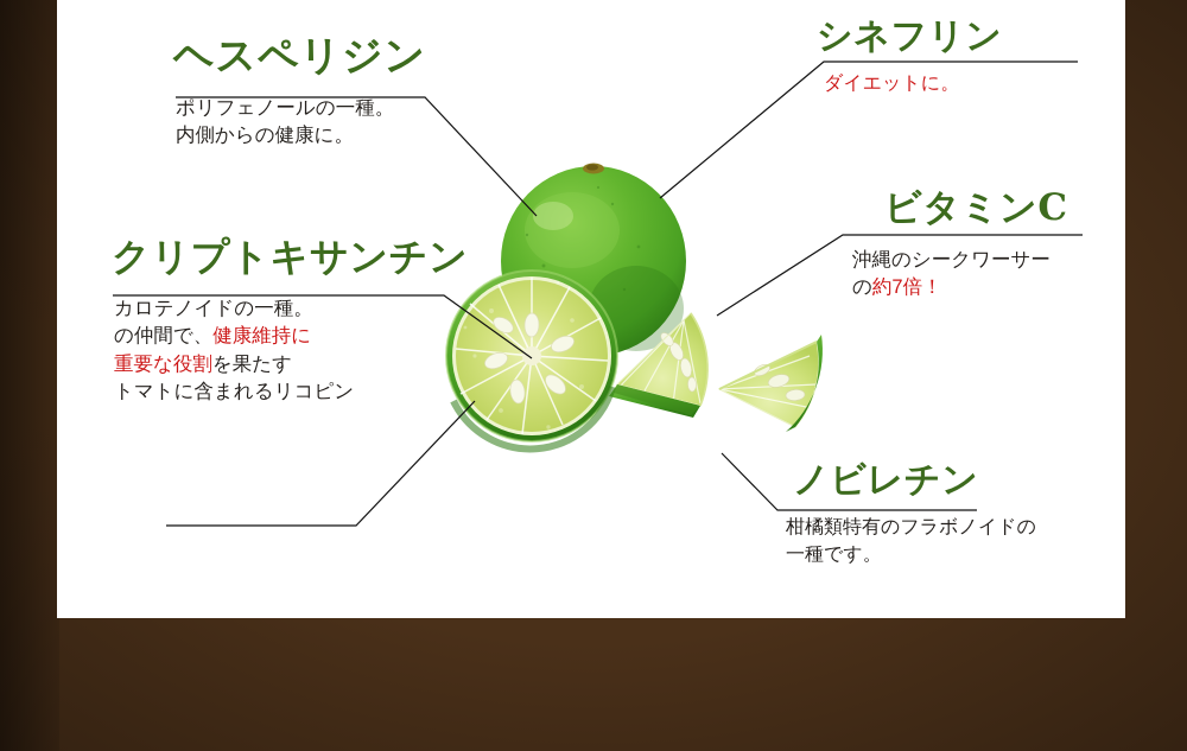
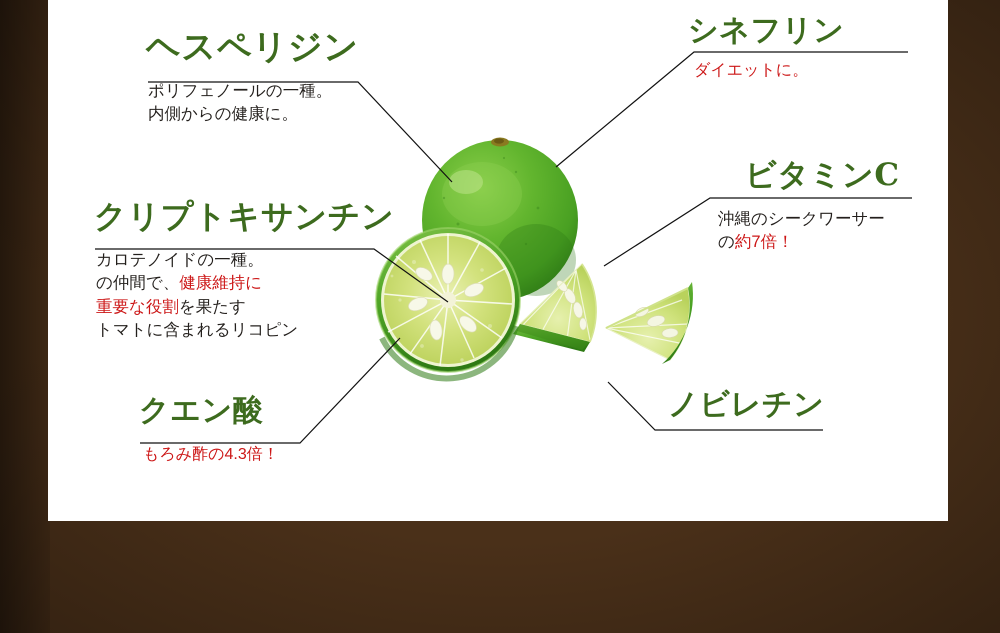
  ヘスペリジン
  ポリフェノールの一種。
  内側からの健康に。
  クリプトキサンチン
  カロテノイドの一種。
  の仲間で、健康維持に
  重要な役割を果たす
  トマトに含まれるリコピン
+ クエン酸
+ もろみ酢の4.3倍！
  シネフリン
  ダイエットに。
  ビタミンC
  沖縄のシークワーサー
  の約7倍！
  ノビレチン
- 柑橘類特有のフラボノイドの
- 一種です。
